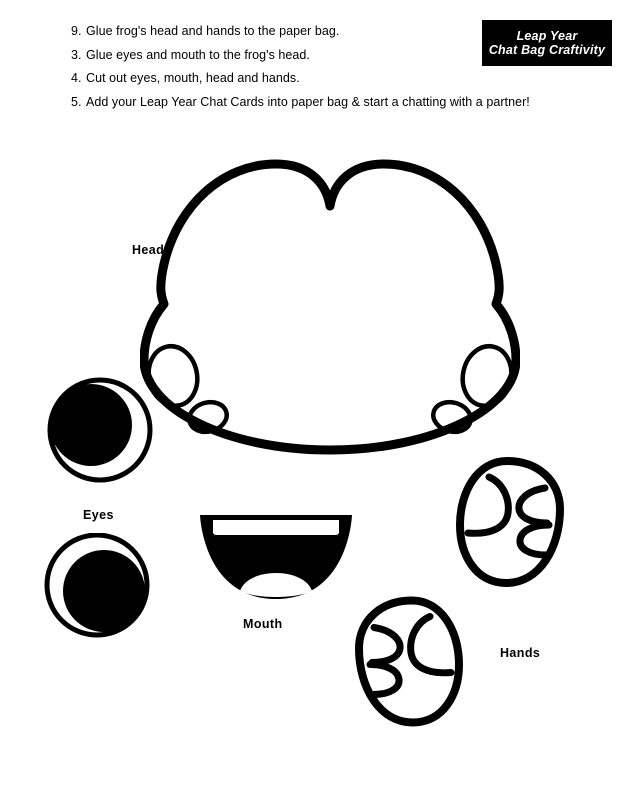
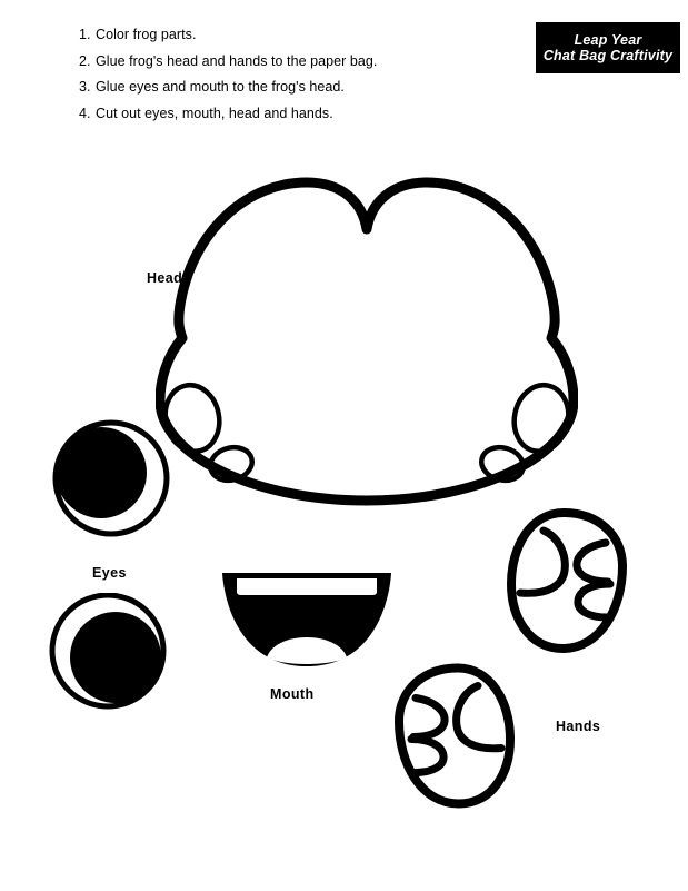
  Leap Year
  Chat Bag Craftivity
+ 1.
+ Color frog parts.
- 9.
+ 2.
  Glue frog's head and hands to the paper bag.
  3.
  Glue eyes and mouth to the frog's head.
  4.
  Cut out eyes, mouth, head and hands.
- 5.
- Add your Leap Year Chat Cards into paper bag & start a chatting with a partner!
  Head
  Eyes
  Mouth
  Hands
